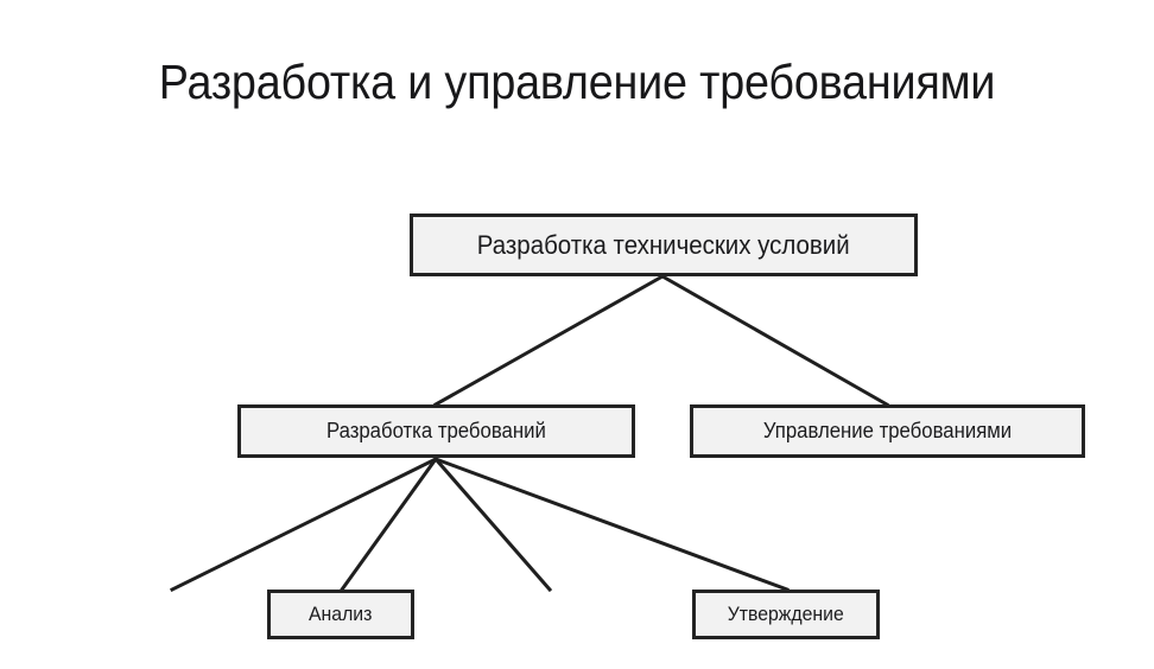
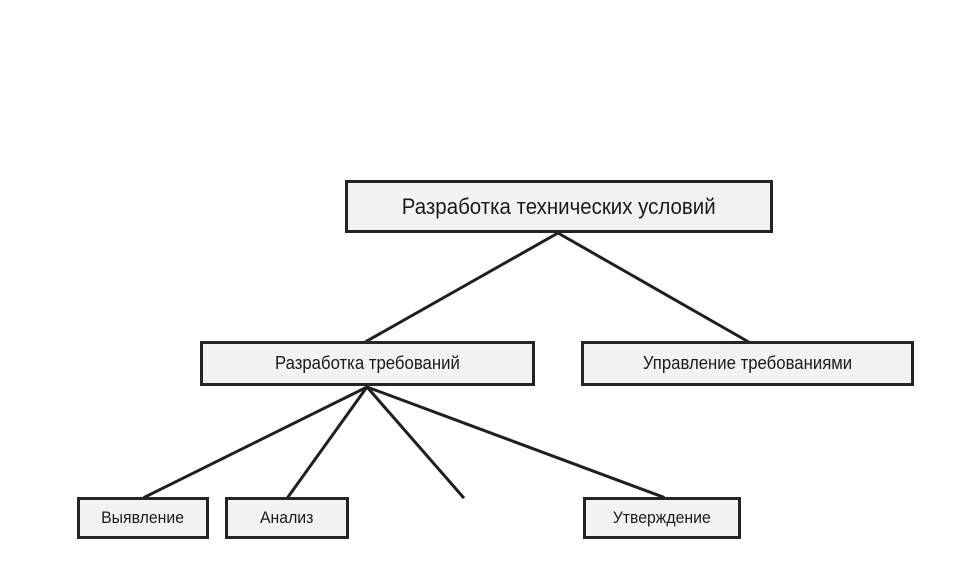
- Разработка и управление требованиями
  Разработка технических условий
  Разработка требований
  Управление требованиями
+ Выявление
  Анализ
  Утверждение
